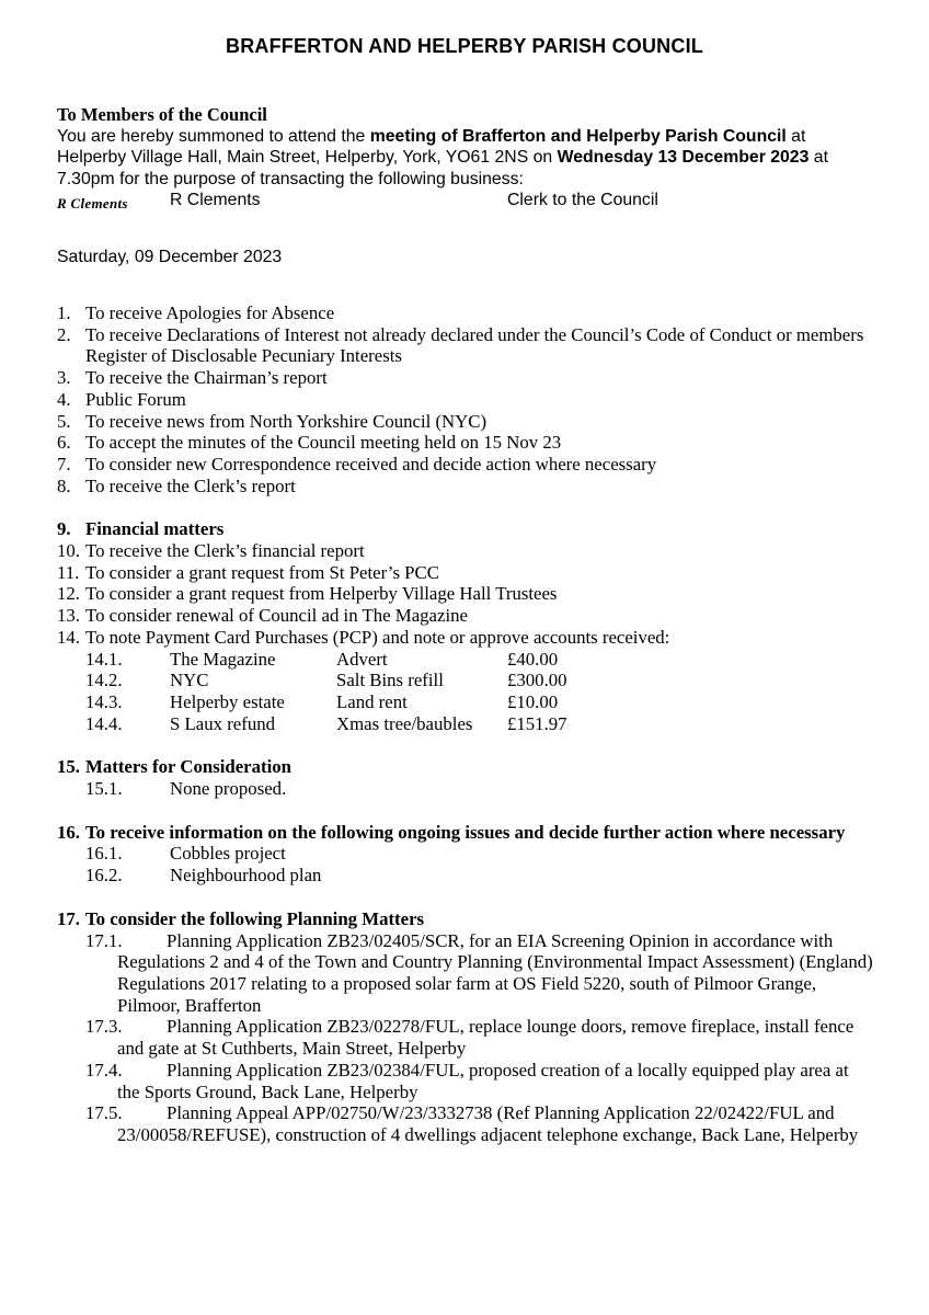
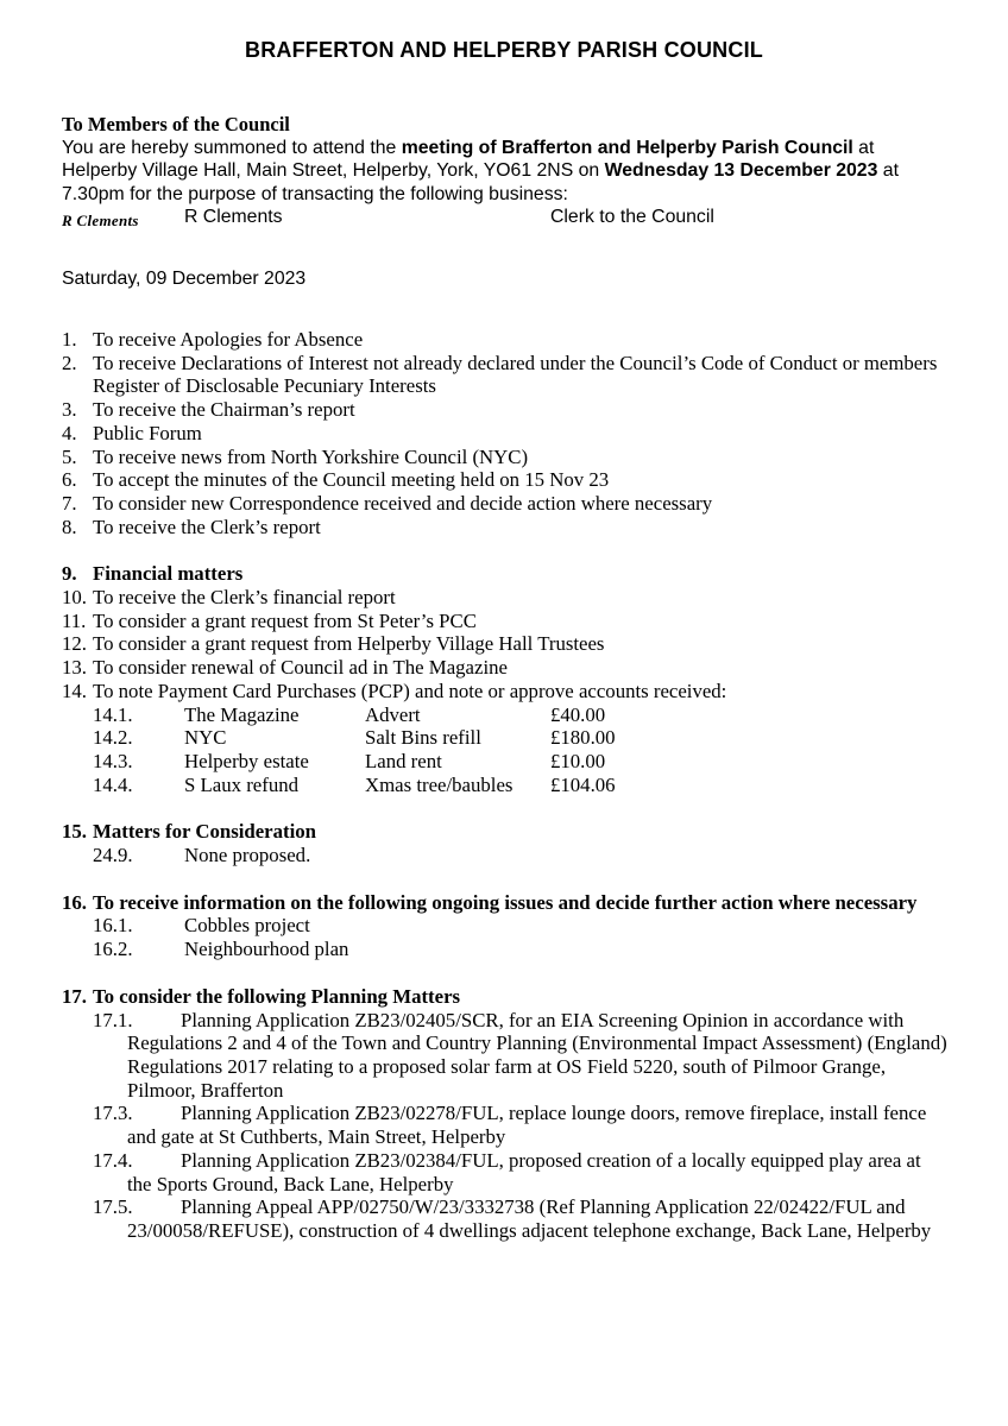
  BRAFFERTON AND HELPERBY PARISH COUNCIL
  To Members of the Council
  You are hereby summoned to attend the meeting of Brafferton and Helperby Parish Council at Helperby Village Hall, Main Street, Helperby, York, YO61 2NS on Wednesday 13 December 2023 at 7.30pm for the purpose of transacting the following business:
  R Clements
  R Clements
  Clerk to the Council
  Saturday, 09 December 2023
  1.
  To receive Apologies for Absence
  2.
  To receive Declarations of Interest not already declared under the Council’s Code of Conduct or members Register of Disclosable Pecuniary Interests
  3.
  To receive the Chairman’s report
  4.
  Public Forum
  5.
  To receive news from North Yorkshire Council (NYC)
  6.
  To accept the minutes of the Council meeting held on 15 Nov 23
  7.
  To consider new Correspondence received and decide action where necessary
  8.
  To receive the Clerk’s report
  9.
  Financial matters
  10.
  To receive the Clerk’s financial report
  11.
  To consider a grant request from St Peter’s PCC
  12.
  To consider a grant request from Helperby Village Hall Trustees
  13.
  To consider renewal of Council ad in The Magazine
  14.
  To note Payment Card Purchases (PCP) and note or approve accounts received:
  14.1.
  The Magazine
  Advert
  £40.00
  14.2.
  NYC
  Salt Bins refill
- £300.00
+ £180.00
  14.3.
  Helperby estate
  Land rent
  £10.00
  14.4.
  S Laux refund
  Xmas tree/baubles
- £151.97
+ £104.06
  15.
  Matters for Consideration
- 15.1.
+ 24.9.
  None proposed.
  16.
  To receive information on the following ongoing issues and decide further action where necessary
  16.1.
  Cobbles project
  16.2.
  Neighbourhood plan
  17.
  To consider the following Planning Matters
  17.1.
  Planning Application ZB23/02405/SCR, for an EIA Screening Opinion in accordance with Regulations 2 and 4 of the Town and Country Planning (Environmental Impact Assessment) (England) Regulations 2017 relating to a proposed solar farm at OS Field 5220, south of Pilmoor Grange, Pilmoor, Brafferton
  17.3.
  Planning Application ZB23/02278/FUL, replace lounge doors, remove fireplace, install fence and gate at St Cuthberts, Main Street, Helperby
  17.4.
  Planning Application ZB23/02384/FUL, proposed creation of a locally equipped play area at the Sports Ground, Back Lane, Helperby
  17.5.
  Planning Appeal APP/02750/W/23/3332738 (Ref Planning Application 22/02422/FUL and 23/00058/REFUSE), construction of 4 dwellings adjacent telephone exchange, Back Lane, Helperby
